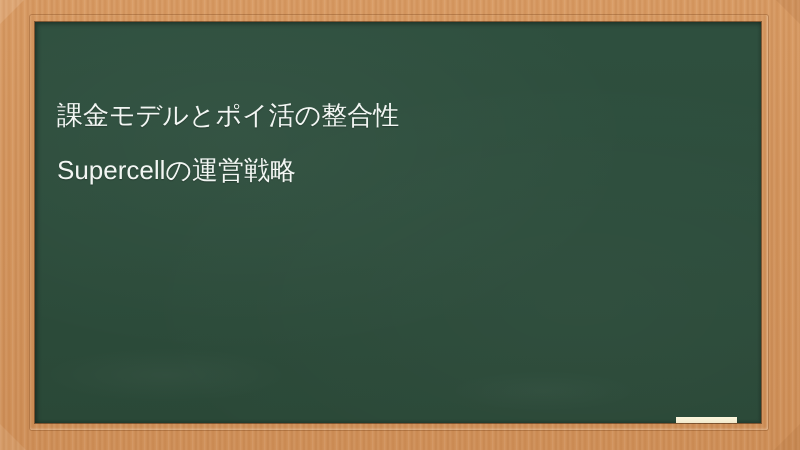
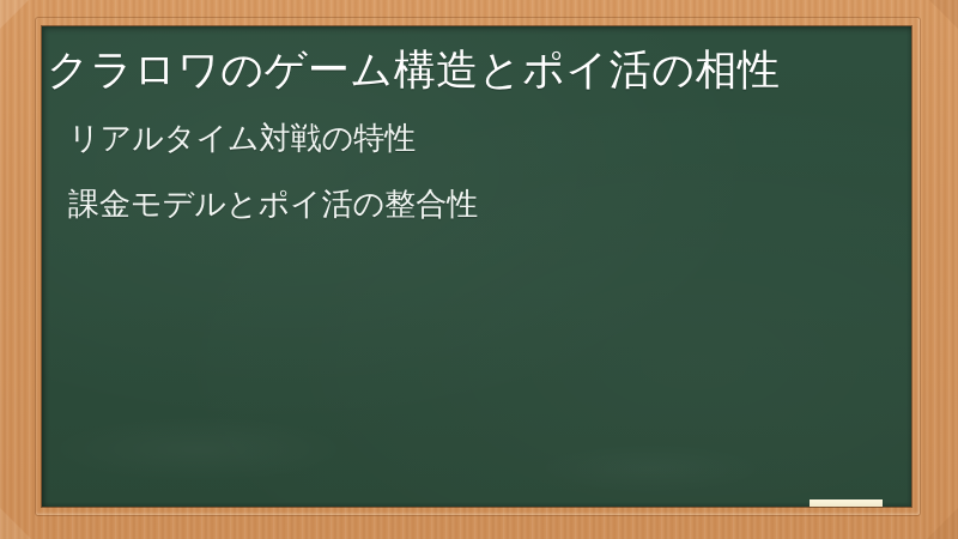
+ クラロワのゲーム構造とポイ活の相性
+ リアルタイム対戦の特性
  課金モデルとポイ活の整合性
- Supercellの運営戦略
